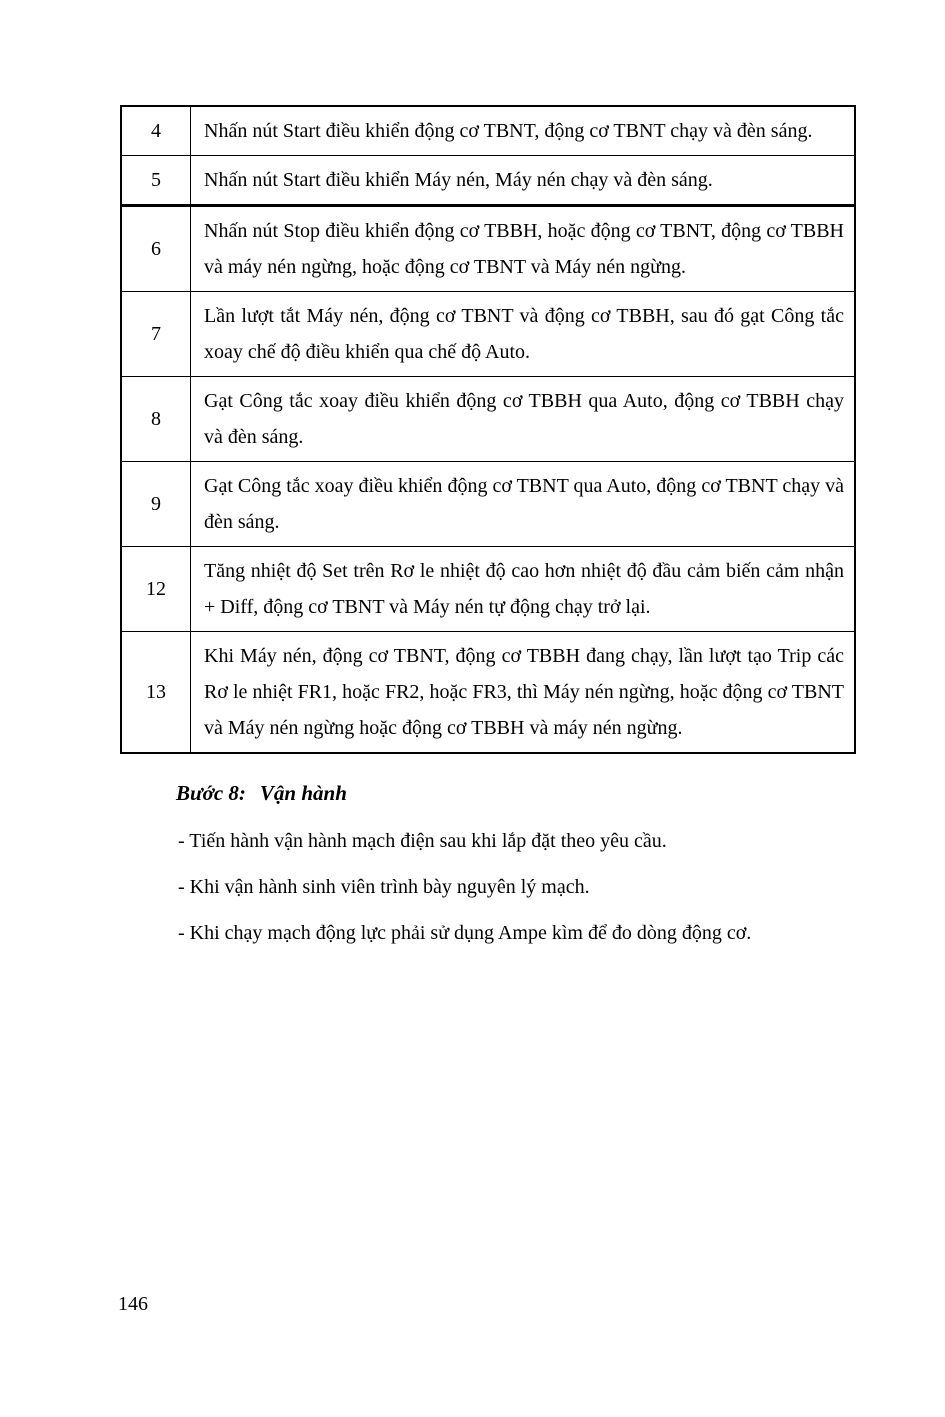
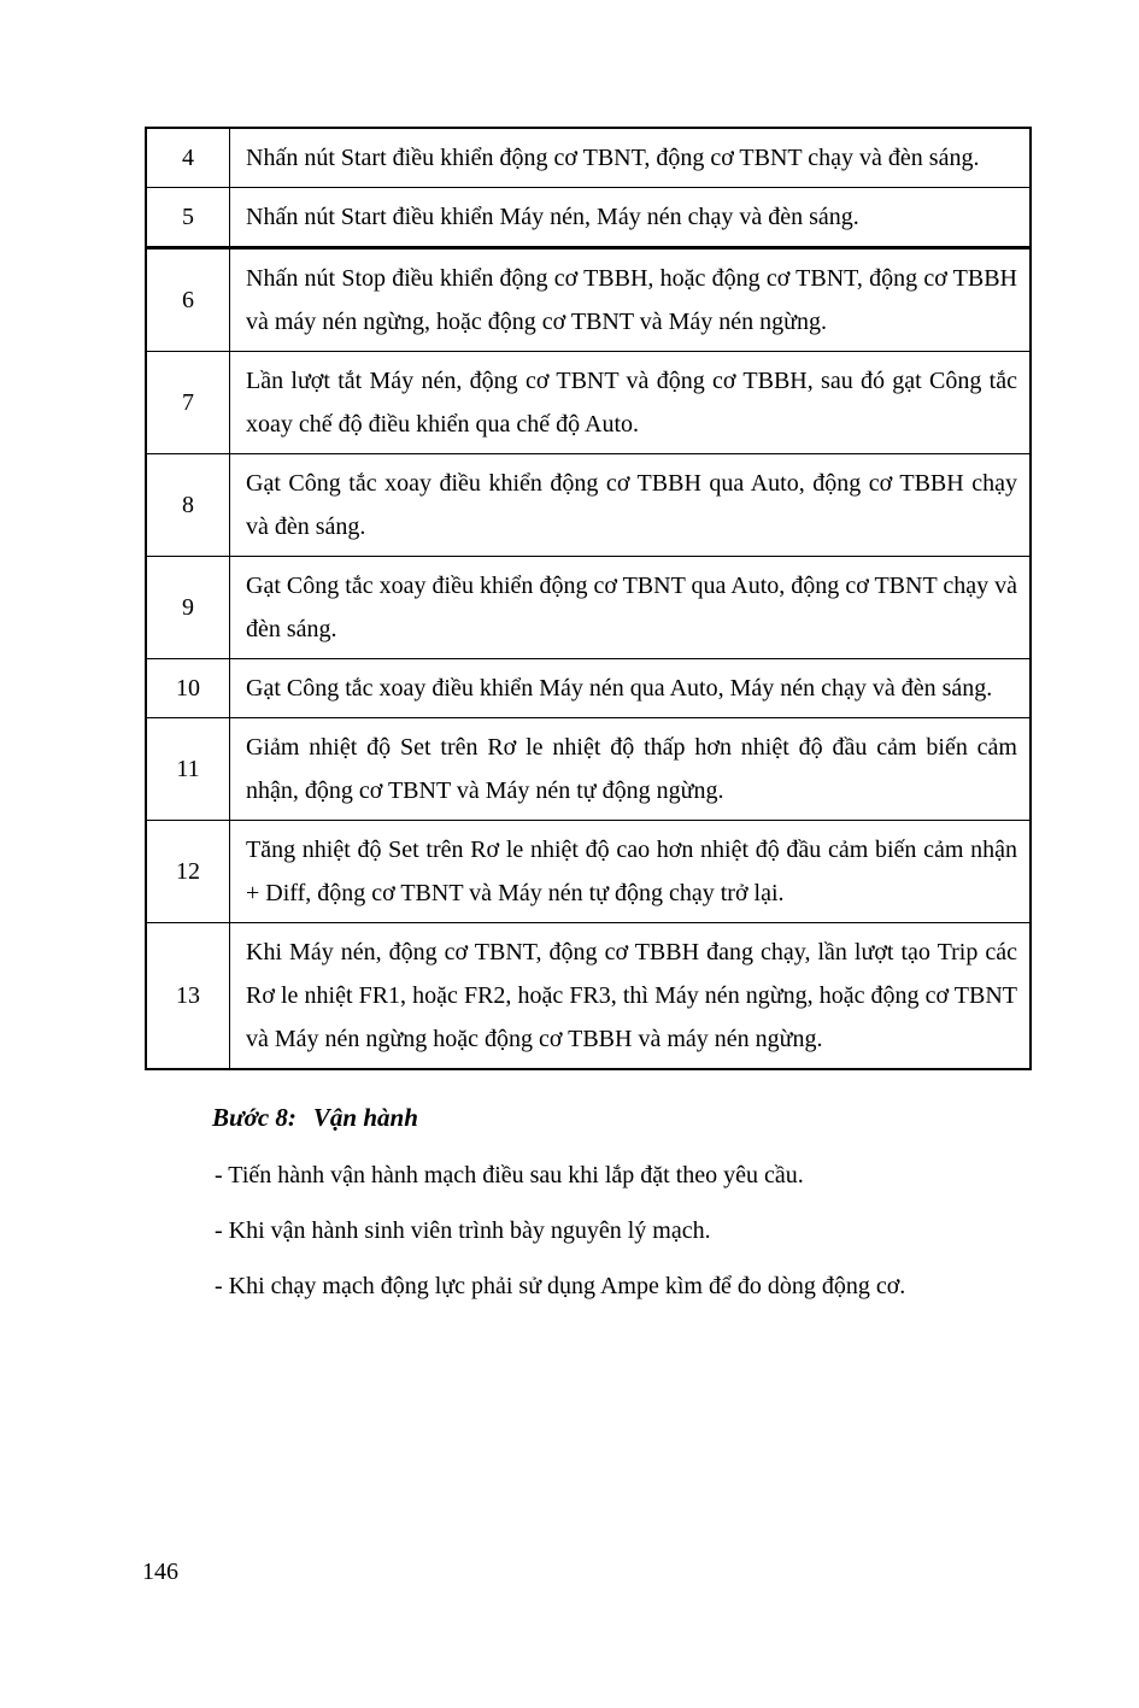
  4	Nhấn nút Start điều khiển động cơ TBNT, động cơ TBNT chạy và đèn sáng.
  5	Nhấn nút Start điều khiển Máy nén, Máy nén chạy và đèn sáng.
  6	Nhấn nút Stop điều khiển động cơ TBBH, hoặc động cơ TBNT, động cơ TBBH và máy nén ngừng, hoặc động cơ TBNT và Máy nén ngừng.
  7	Lần lượt tắt Máy nén, động cơ TBNT và động cơ TBBH, sau đó gạt Công tắc xoay chế độ điều khiển qua chế độ Auto.
  8	Gạt Công tắc xoay điều khiển động cơ TBBH qua Auto, động cơ TBBH chạy và đèn sáng.
  9	Gạt Công tắc xoay điều khiển động cơ TBNT qua Auto, động cơ TBNT chạy và đèn sáng.
+ 10	Gạt Công tắc xoay điều khiển Máy nén qua Auto, Máy nén chạy và đèn sáng.
+ 11	Giảm nhiệt độ Set trên Rơ le nhiệt độ thấp hơn nhiệt độ đầu cảm biến cảm nhận, động cơ TBNT và Máy nén tự động ngừng.
  12	Tăng nhiệt độ Set trên Rơ le nhiệt độ cao hơn nhiệt độ đầu cảm biến cảm nhận + Diff, động cơ TBNT và Máy nén tự động chạy trở lại.
  13	Khi Máy nén, động cơ TBNT, động cơ TBBH đang chạy, lần lượt tạo Trip các Rơ le nhiệt FR1, hoặc FR2, hoặc FR3, thì Máy nén ngừng, hoặc động cơ TBNT và Máy nén ngừng hoặc động cơ TBBH và máy nén ngừng.
  Bước 8: Vận hành
- - Tiến hành vận hành mạch điện sau khi lắp đặt theo yêu cầu.
+ - Tiến hành vận hành mạch điều sau khi lắp đặt theo yêu cầu.
  - Khi vận hành sinh viên trình bày nguyên lý mạch.
  - Khi chạy mạch động lực phải sử dụng Ampe kìm để đo dòng động cơ.
  146
